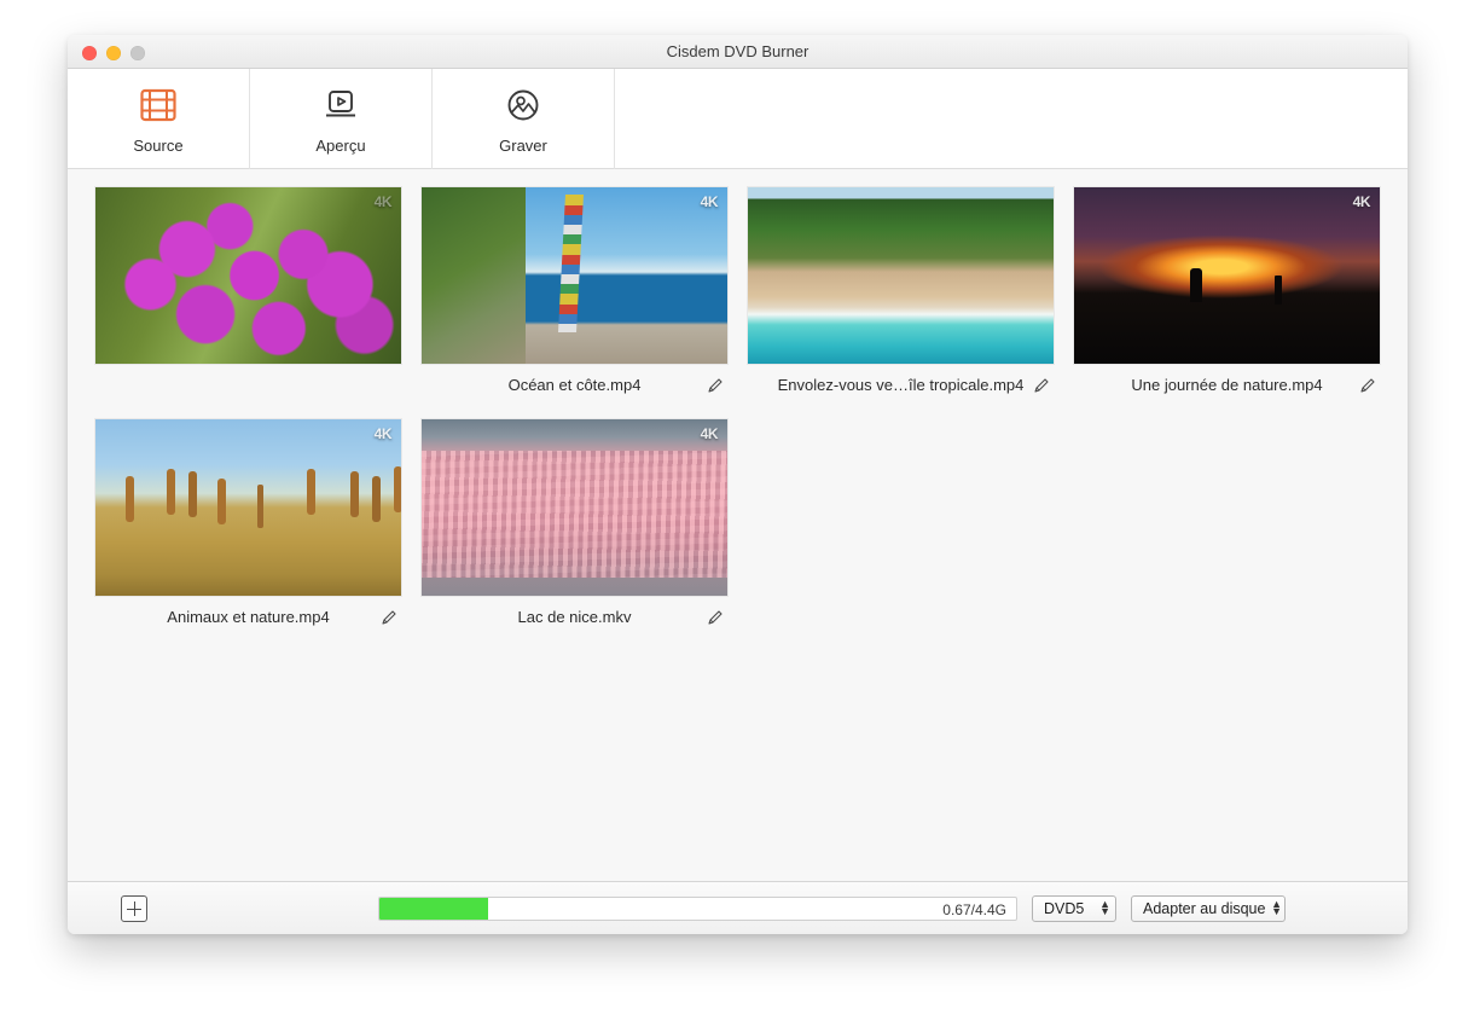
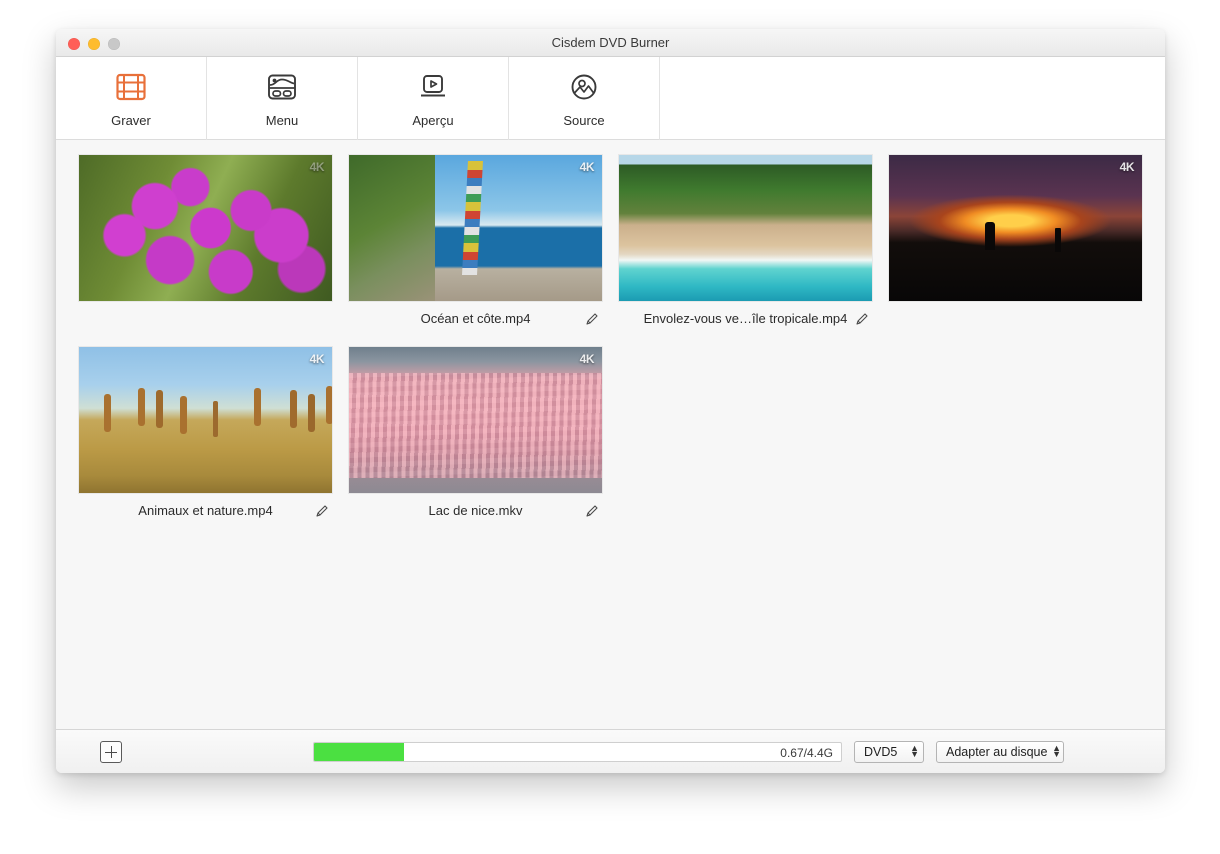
  Cisdem DVD Burner
- Source
+ Graver
+ Menu
  Aperçu
- Graver
+ Source
  4K
  4K
  Océan et côte.mp4
  Envolez-vous ve…île tropicale.mp4
  4K
- Une journée de nature.mp4
  4K
  Animaux et nature.mp4
  4K
  Lac de nice.mkv
  0.67/4.4G
  DVD5
  ▲
  ▼
  Adapter au disque
  ▲
  ▼
